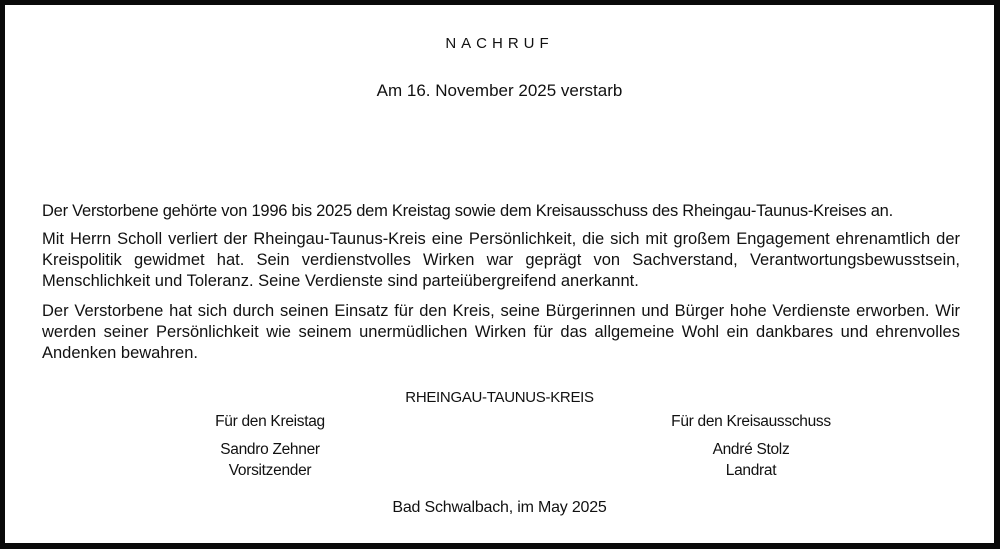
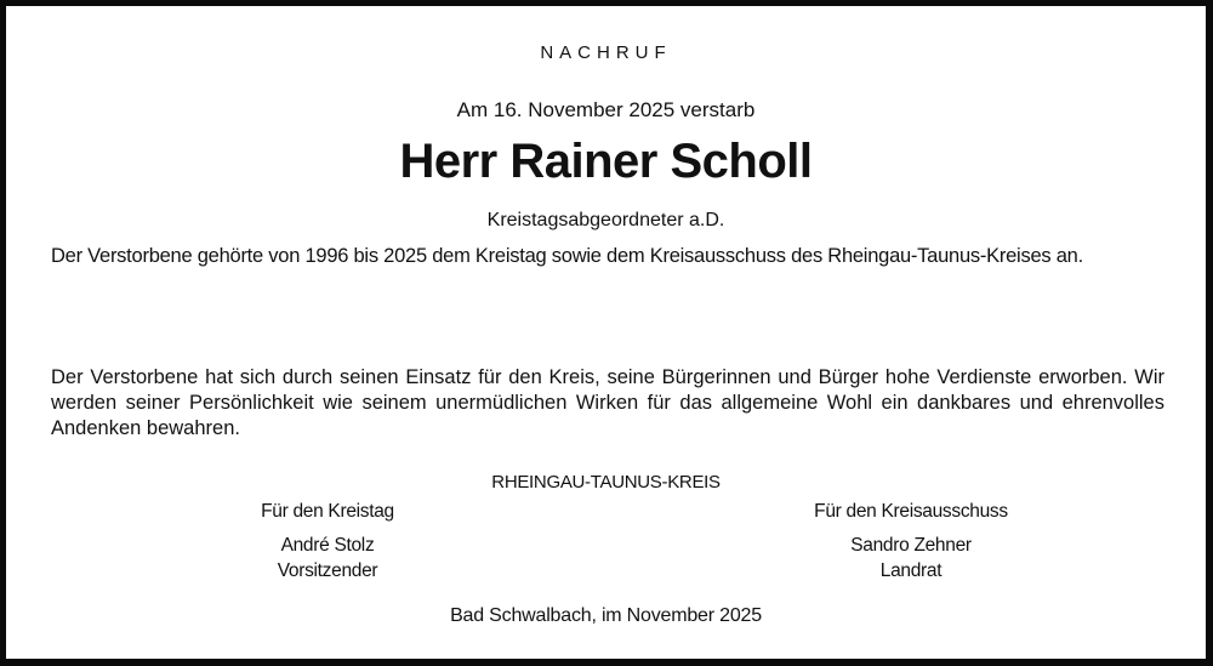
  NACHRUF
  Am 16. November 2025 verstarb
+ Herr Rainer Scholl
+ Kreistagsabgeordneter a.D.
  Der Verstorbene gehörte von 1996 bis 2025 dem Kreistag sowie dem Kreisausschuss des Rheingau-Taunus-Kreises an.
- Mit Herrn Scholl verliert der Rheingau-Taunus-Kreis eine Persönlichkeit, die sich mit großem Engagement ehrenamtlich der Kreispolitik gewidmet hat. Sein verdienstvolles Wirken war geprägt von Sachverstand, Verantwortungsbewusstsein, Menschlichkeit und Toleranz. Seine Verdienste sind parteiübergreifend anerkannt.
  Der Verstorbene hat sich durch seinen Einsatz für den Kreis, seine Bürgerinnen und Bürger hohe Verdienste erworben. Wir werden seiner Persönlichkeit wie seinem unermüdlichen Wirken für das allgemeine Wohl ein dankbares und ehrenvolles Andenken bewahren.
  RHEINGAU-TAUNUS-KREIS
  Für den Kreistag
- Sandro Zehner
+ André Stolz
  Vorsitzender
  Für den Kreisausschuss
- André Stolz
+ Sandro Zehner
  Landrat
- Bad Schwalbach, im May 2025
+ Bad Schwalbach, im November 2025
